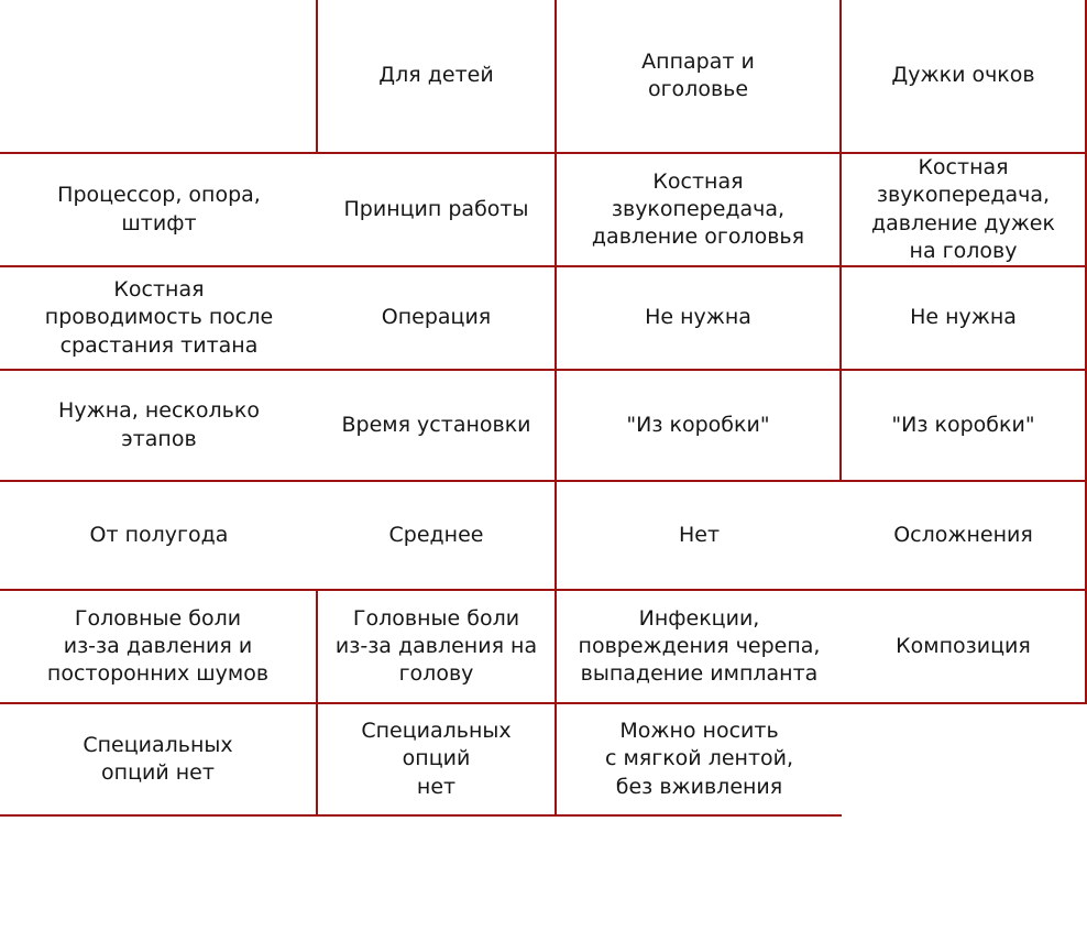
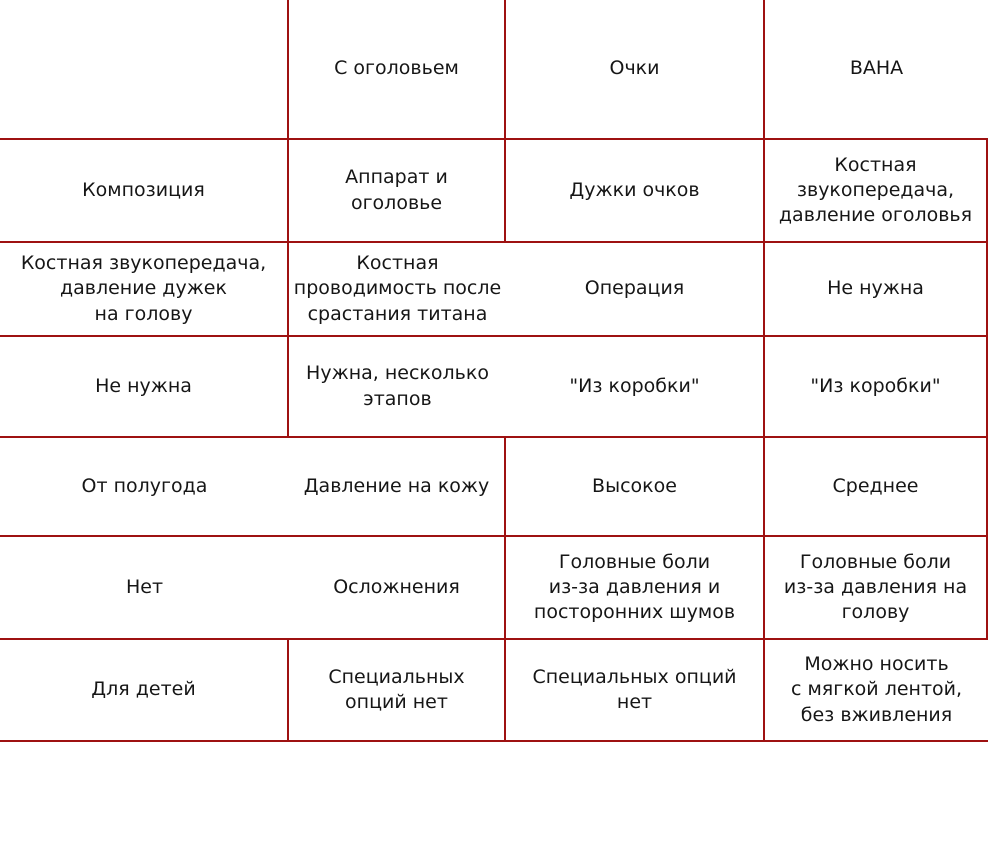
+ С оголовьем
+ Очки
+ BAHA
- Для детей
+ Композиция
  Аппарат и
  оголовье
  Дужки очков
- Процессор, опора,
- штифт
- Принцип работы
  Костная
  звукопередача,
  давление оголовья
  Костная звукопередача,
  давление дужек
  на голову
  Костная
  проводимость после
  срастания титана
  Операция
  Не нужна
  Не нужна
  Нужна, несколько
  этапов
- Время установки
  "Из коробки"
  "Из коробки"
  От полугода
+ Давление на кожу
+ Высокое
  Среднее
  Нет
  Осложнения
  Головные боли
  из-за давления и
  посторонних шумов
  Головные боли
  из-за давления на
  голову
- Инфекции,
- повреждения черепа,
- выпадение импланта
- Композиция
+ Для детей
  Специальных
  опций нет
  Специальных опций
  нет
  Можно носить
  с мягкой лентой,
  без вживления
